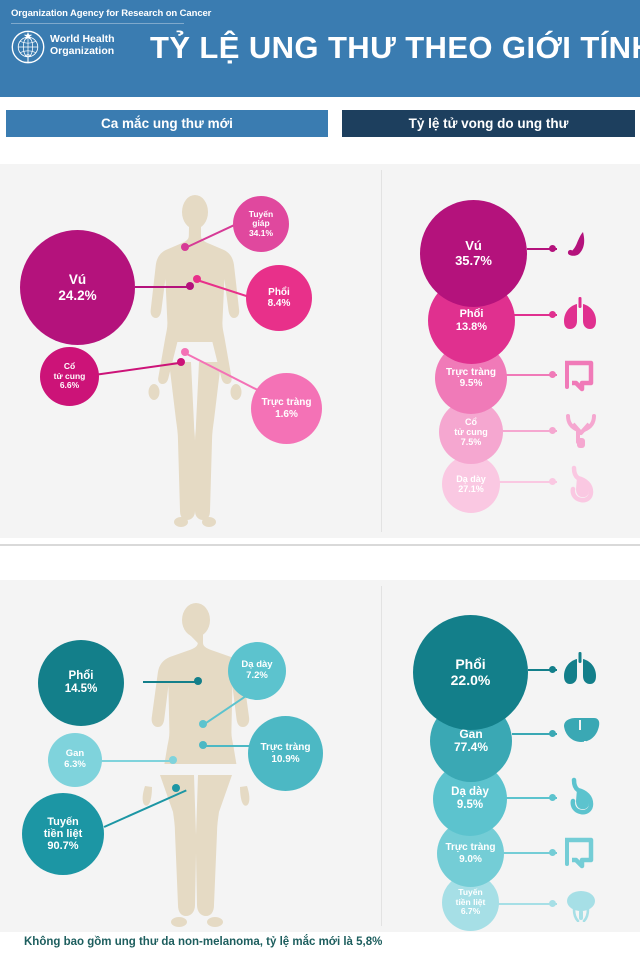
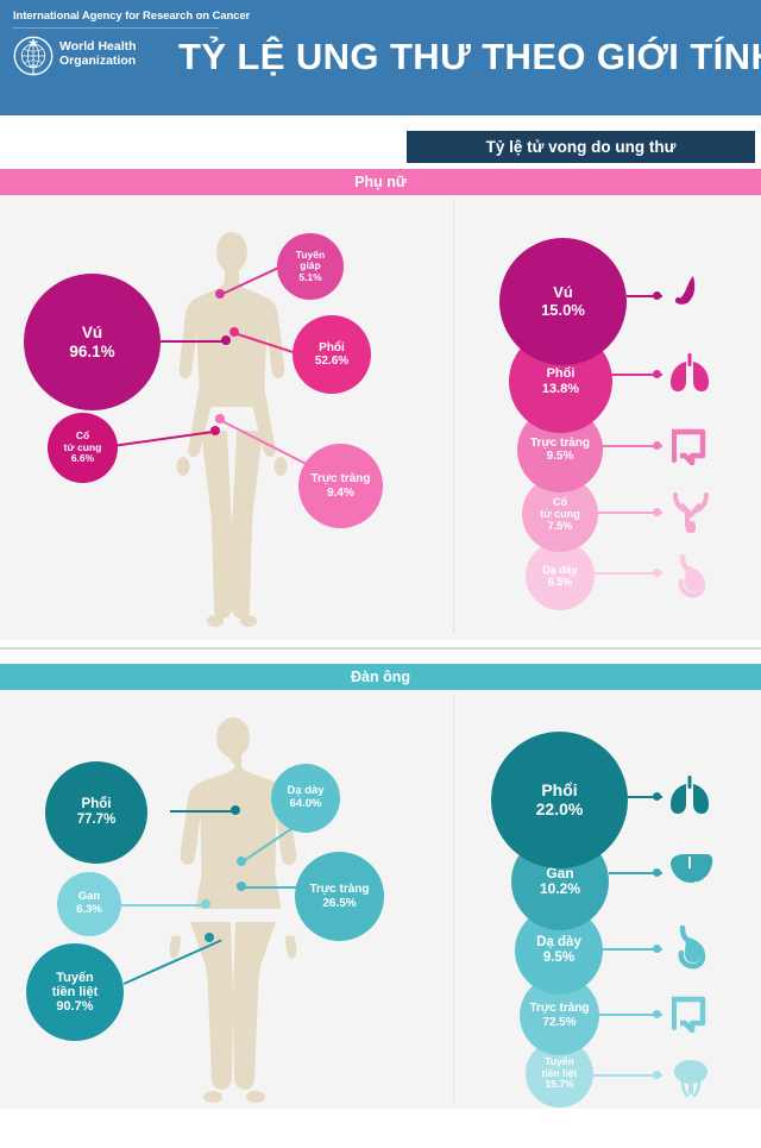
- Organization Agency for Research on Cancer
+ International Agency for Research on Cancer
  World Health
  Organization
  TỶ LỆ UNG THƯ THEO GIỚI TÍN
- Ca mắc ung thư mới
  Tỷ lệ tử vong do ung thư
+ Phụ nữ
  Vú
- 24.2%
+ 96.1%
  Tuyến
  giáp
- 34.1%
+ 5.1%
  Phổi
- 8.4%
+ 52.6%
  Cổ
  tử cung
  6.6%
  Trực tràng
- 1.6%
+ 9.4%
  Vú
- 35.7%
+ 15.0%
  Phổi
  13.8%
  Trực tràng
  9.5%
  Cổ
  tử cung
  7.5%
  Dạ dày
- 27.1%
+ 6.5%
+ Đàn ông
  Phổi
- 14.5%
+ 77.7%
  Dạ dày
- 7.2%
+ 64.0%
  Trực tràng
- 10.9%
+ 26.5%
  Gan
  6.3%
  Tuyến
  tiền liệt
  90.7%
  Phổi
  22.0%
  Gan
- 77.4%
+ 10.2%
  Dạ dày
  9.5%
  Trực tràng
- 9.0%
+ 72.5%
  Tuyến
  tiền liệt
- 6.7%
+ 15.7%
- Không bao gồm ung thư da non-melanoma, tỷ lệ mắc mới là 5,8%
